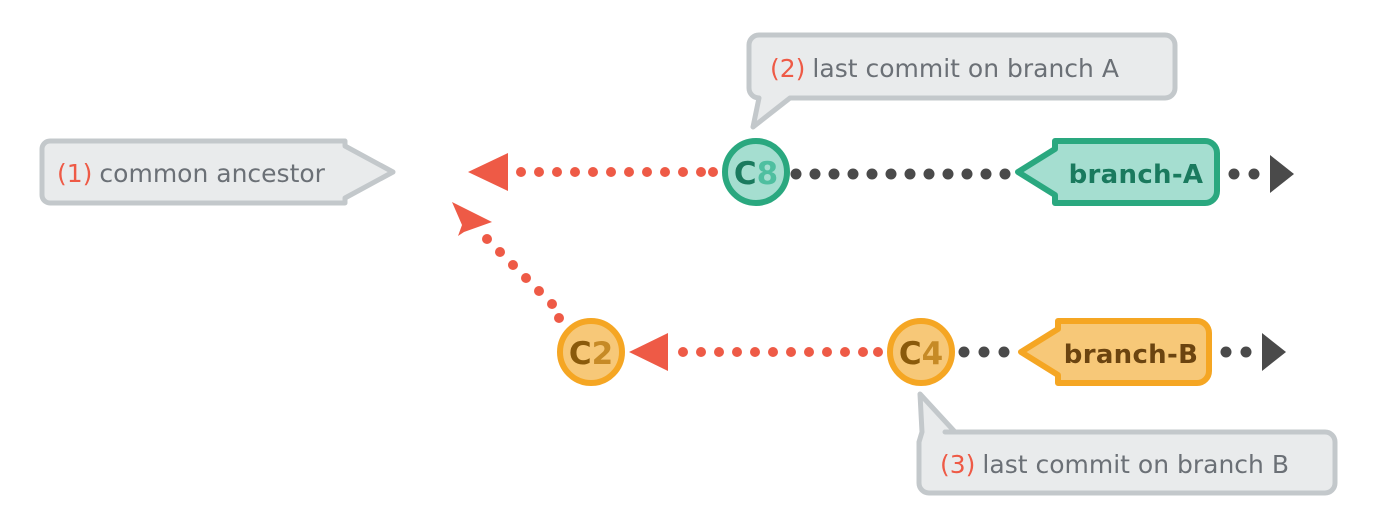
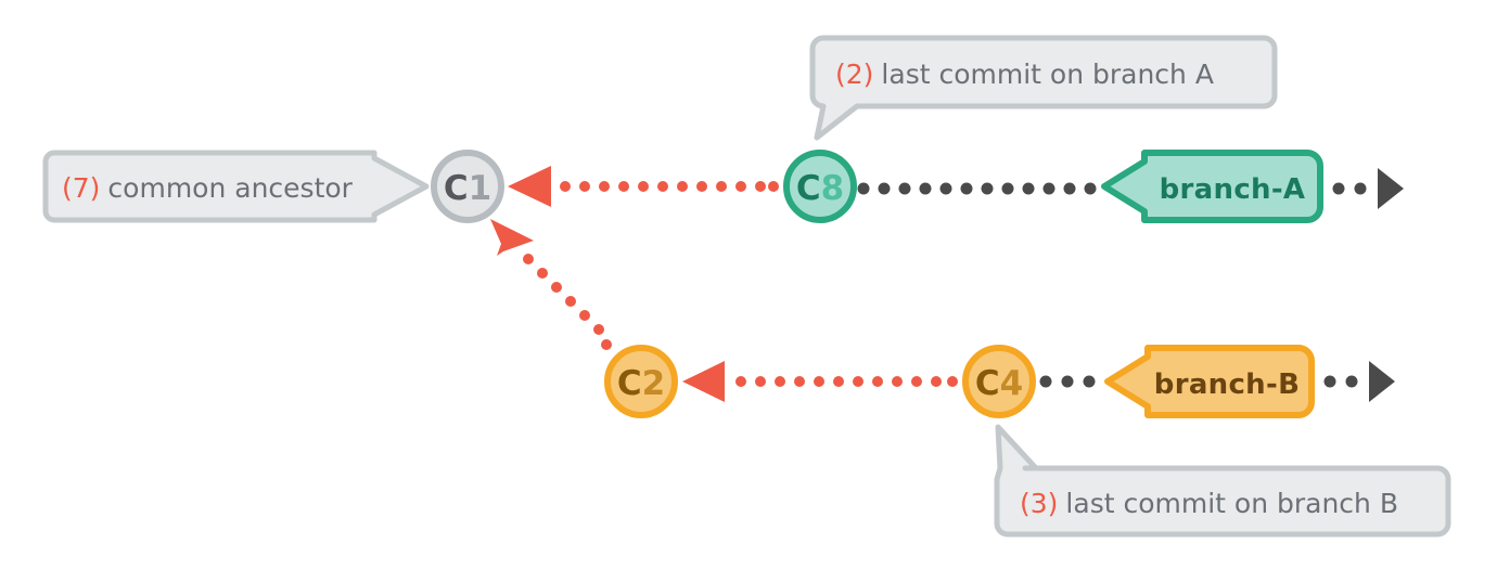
- (1) common ancestor
+ (7) common ancestor
  (2) last commit on branch A
  (3) last commit on branch B
+ C1
  C8
  C2
  C4
  branch-A
  branch-B
